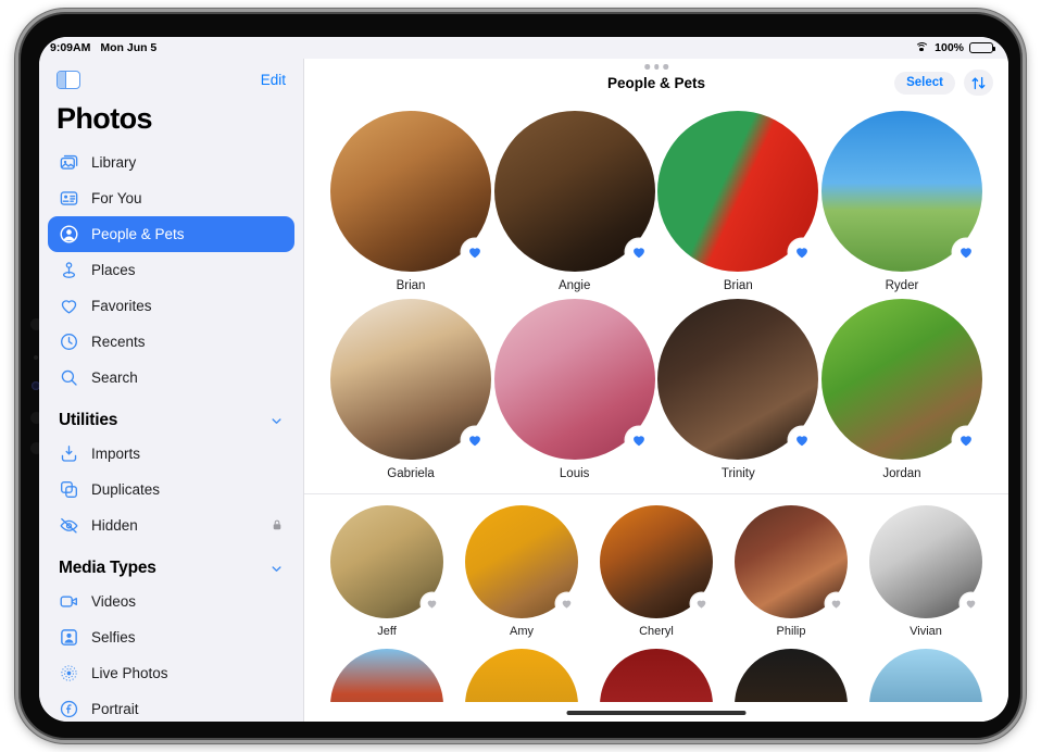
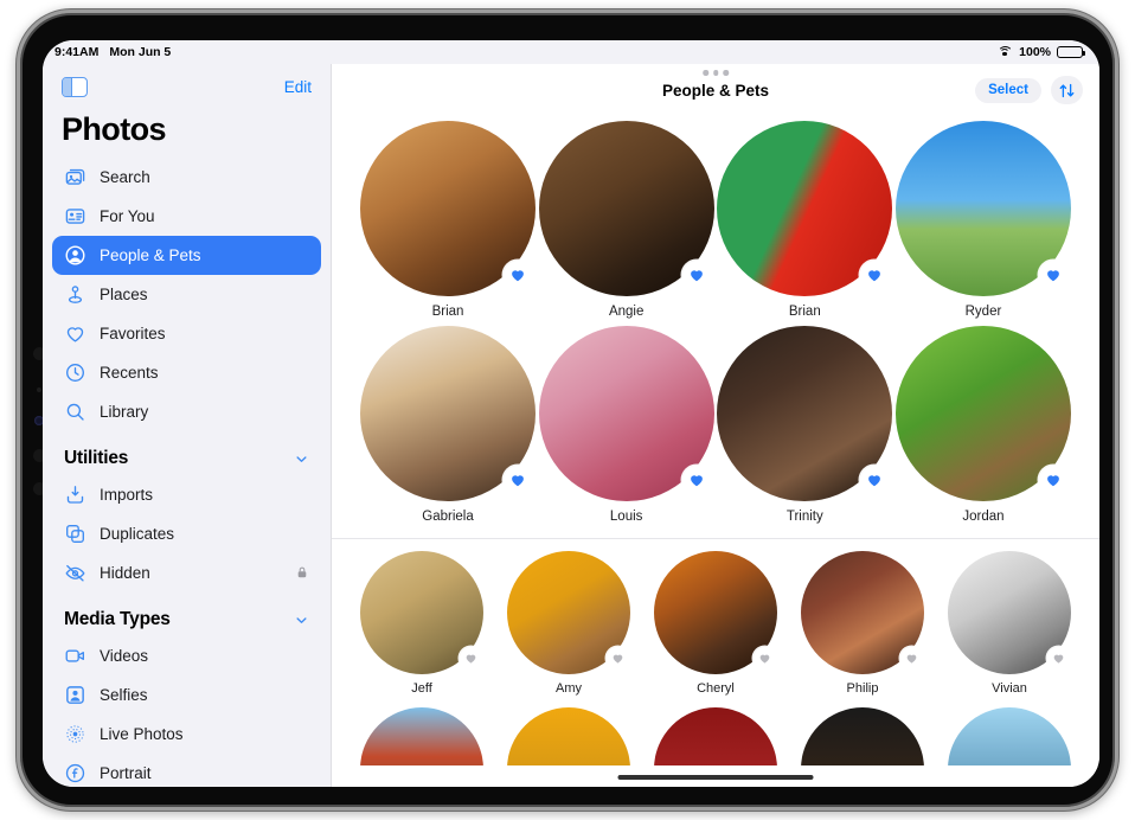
- 9:09AM
+ 9:41AM
  Mon Jun 5
  100%
  Edit
  Photos
- Library
+ Search
  For You
  People & Pets
  Places
  Favorites
  Recents
- Search
+ Library
  Utilities
  Imports
  Duplicates
  Hidden
  Media Types
  Videos
  Selfies
  Live Photos
  Portrait
  People & Pets
  Select
  Brian
  Angie
  Brian
  Ryder
  Gabriela
  Louis
  Trinity
  Jordan
  Jeff
  Amy
  Cheryl
  Philip
  Vivian
